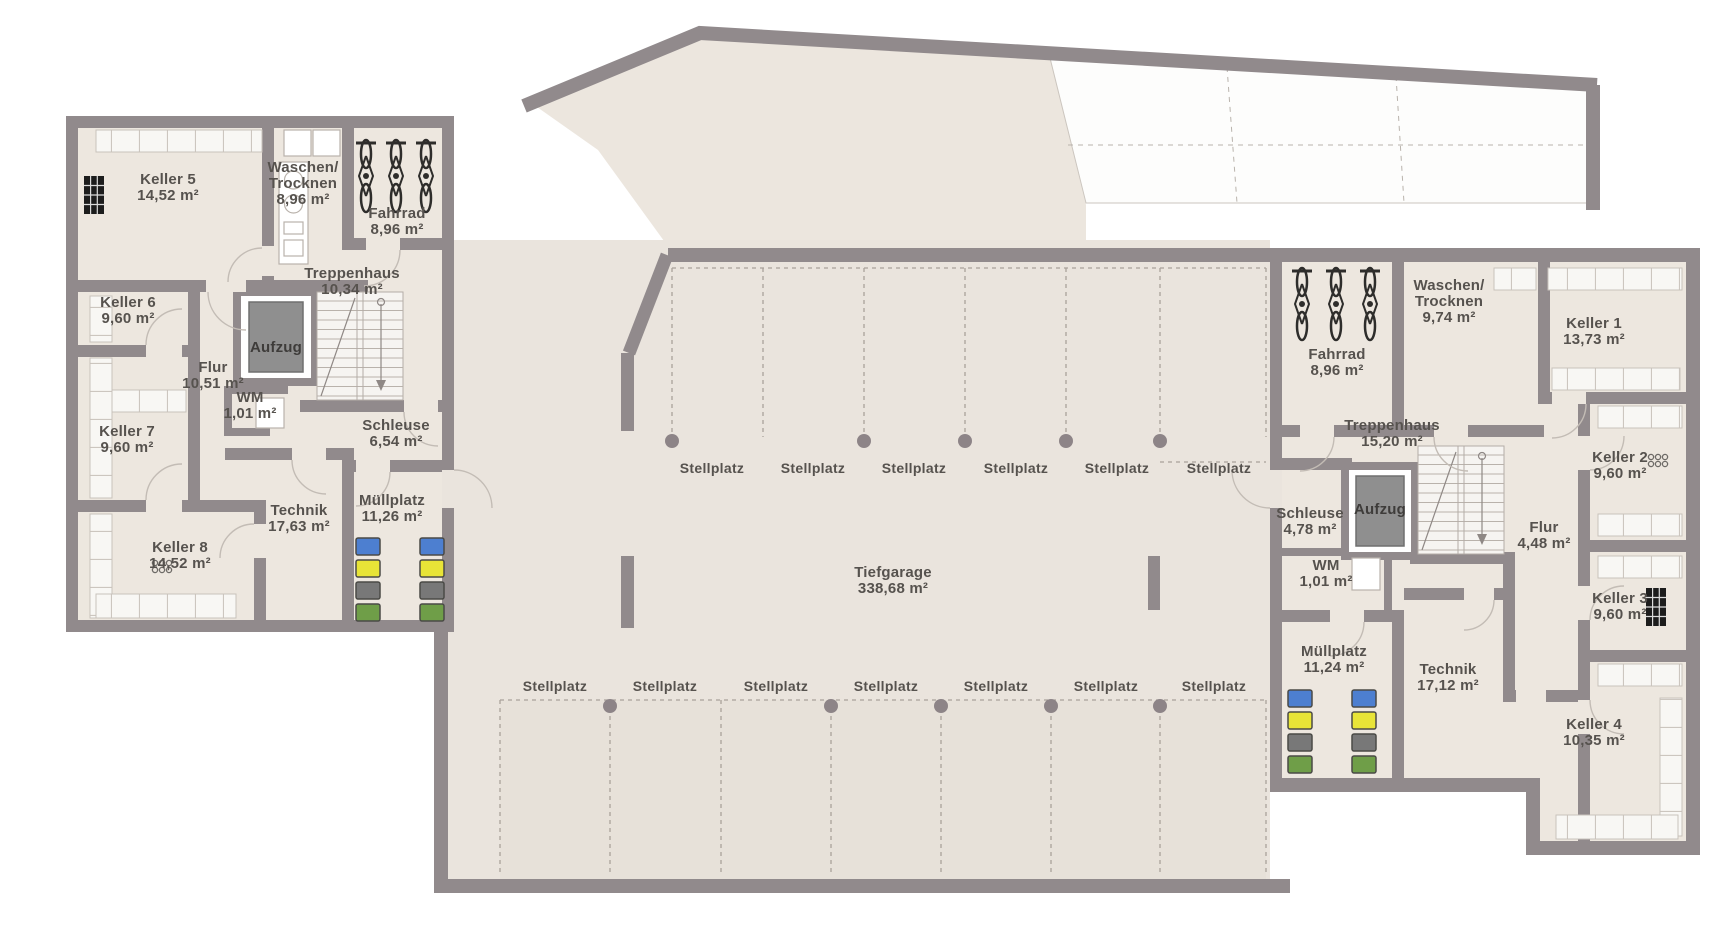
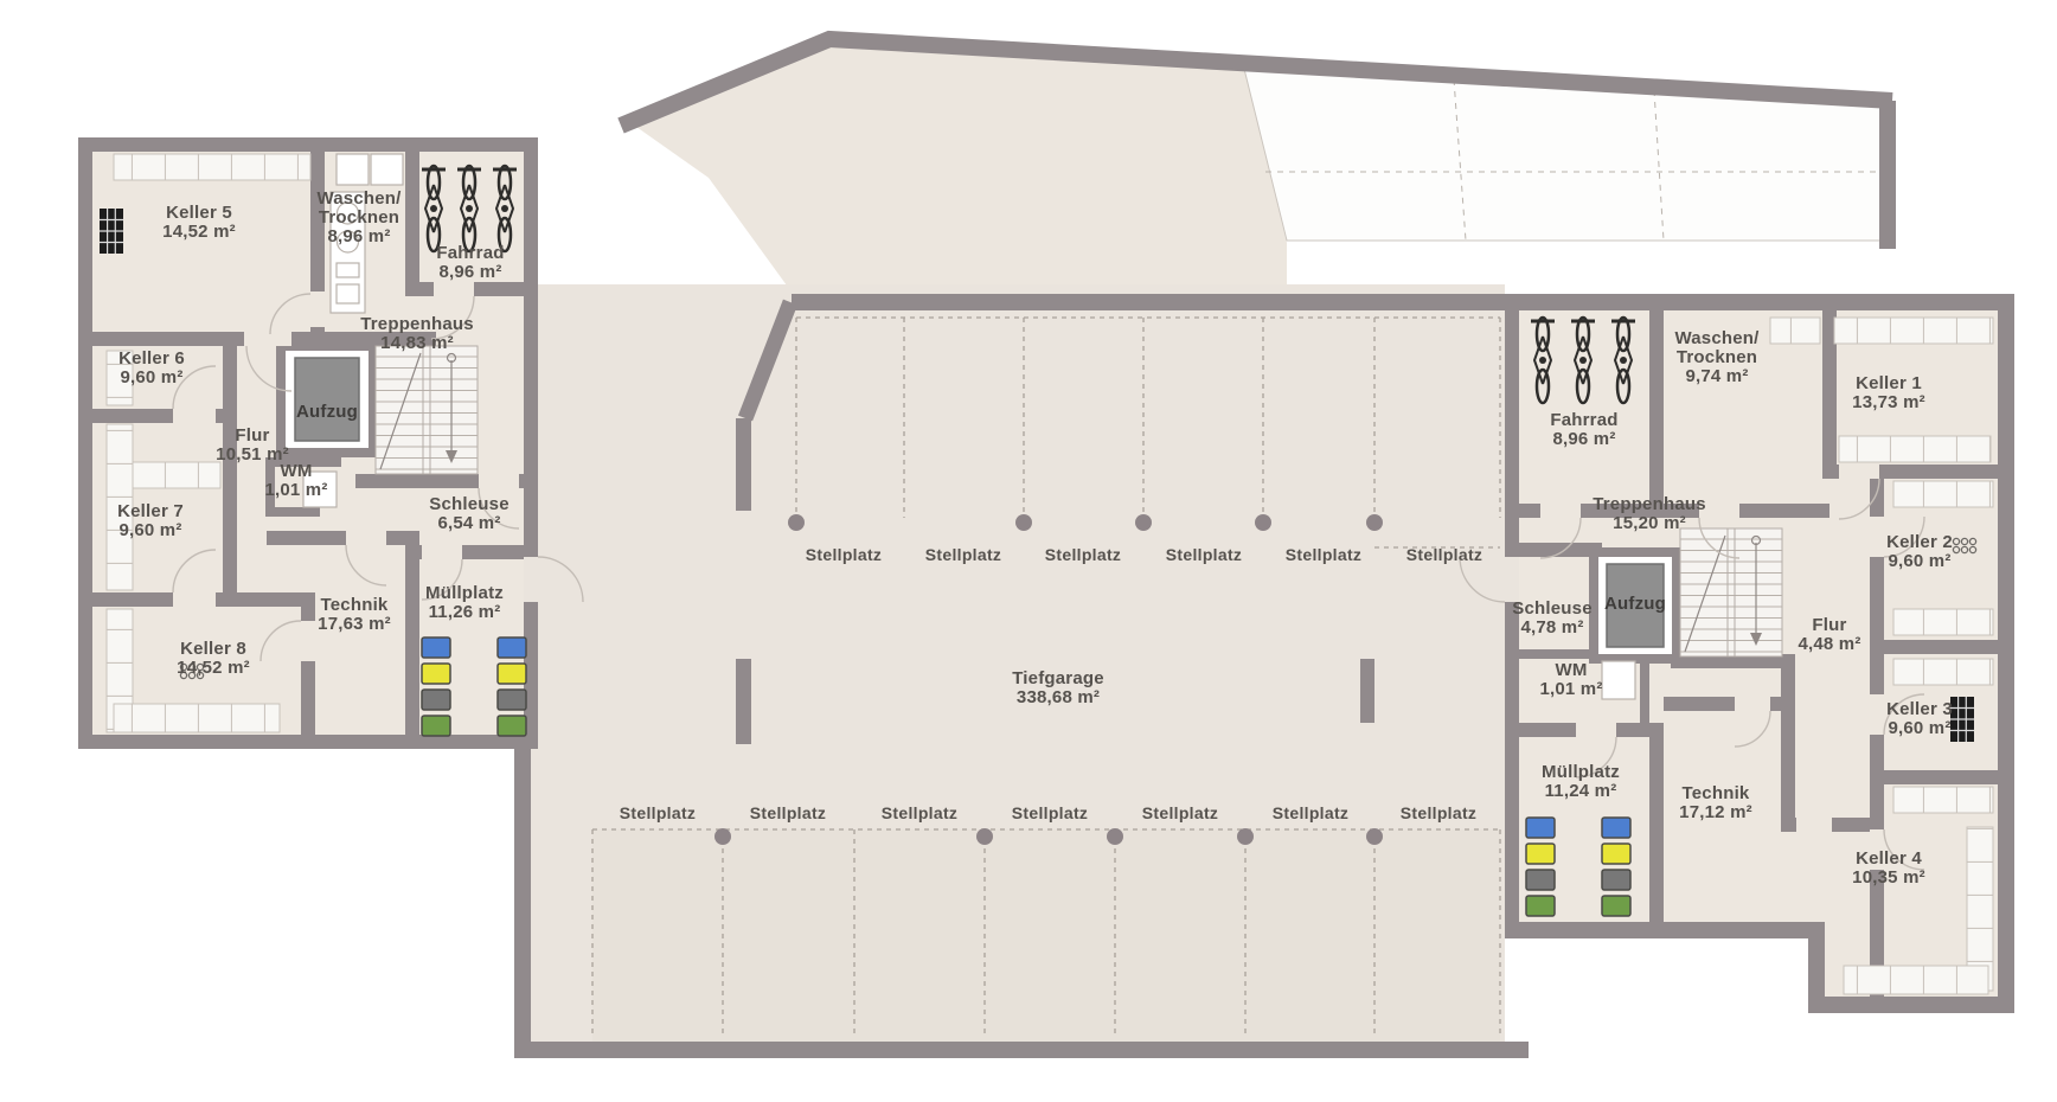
  Keller 5
  14,52 m²
  Waschen/
  Trocknen
  8,96 m²
  Fahrrad
  8,96 m²
  Treppenhaus
- 10,34 m²
+ 14,83 m²
  Keller 6
  9,60 m²
  Aufzug
  Flur
  10,51 m²
  WM
  1,01 m²
  Keller 7
  9,60 m²
  Schleuse
  6,54 m²
  Technik
  17,63 m²
  Müllplatz
  11,26 m²
  Keller 8
  14,52 m²
  Tiefgarage
  338,68 m²
  Stellplatz
  Stellplatz
  Stellplatz
  Stellplatz
  Stellplatz
  Stellplatz
  Stellplatz
  Stellplatz
  Stellplatz
  Stellplatz
  Stellplatz
  Stellplatz
  Stellplatz
  Fahrrad
  8,96 m²
  Waschen/
  Trocknen
  9,74 m²
  Keller 1
  13,73 m²
  Treppenhaus
  15,20 m²
  Keller 2
  9,60 m²
  Schleuse
  4,78 m²
  Aufzug
  Flur
  4,48 m²
  WM
  1,01 m²
  Keller 3
  9,60 m²
  Müllplatz
  11,24 m²
  Technik
  17,12 m²
  Keller 4
  10,35 m²
